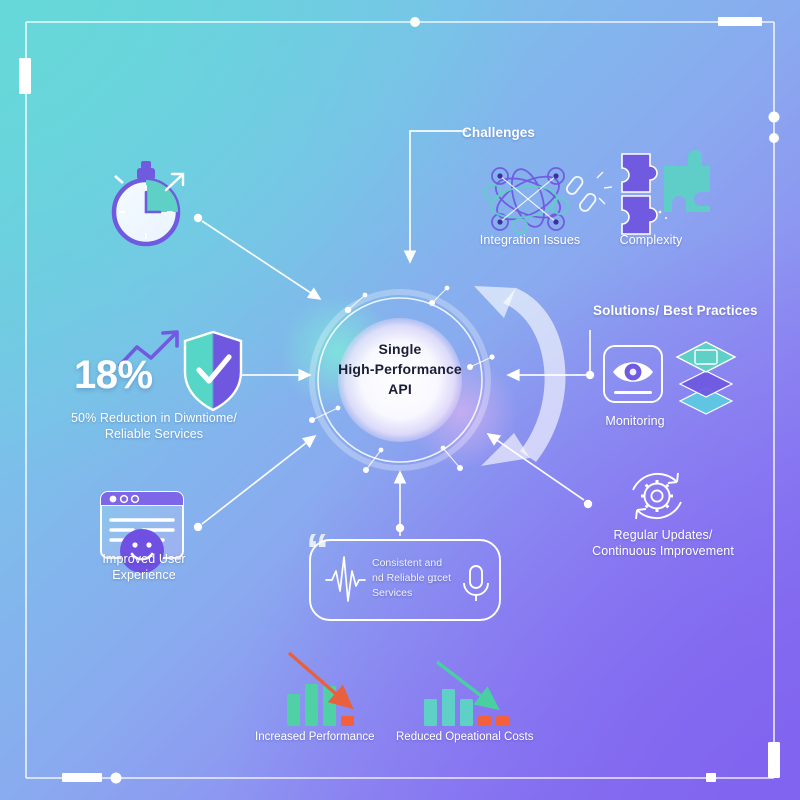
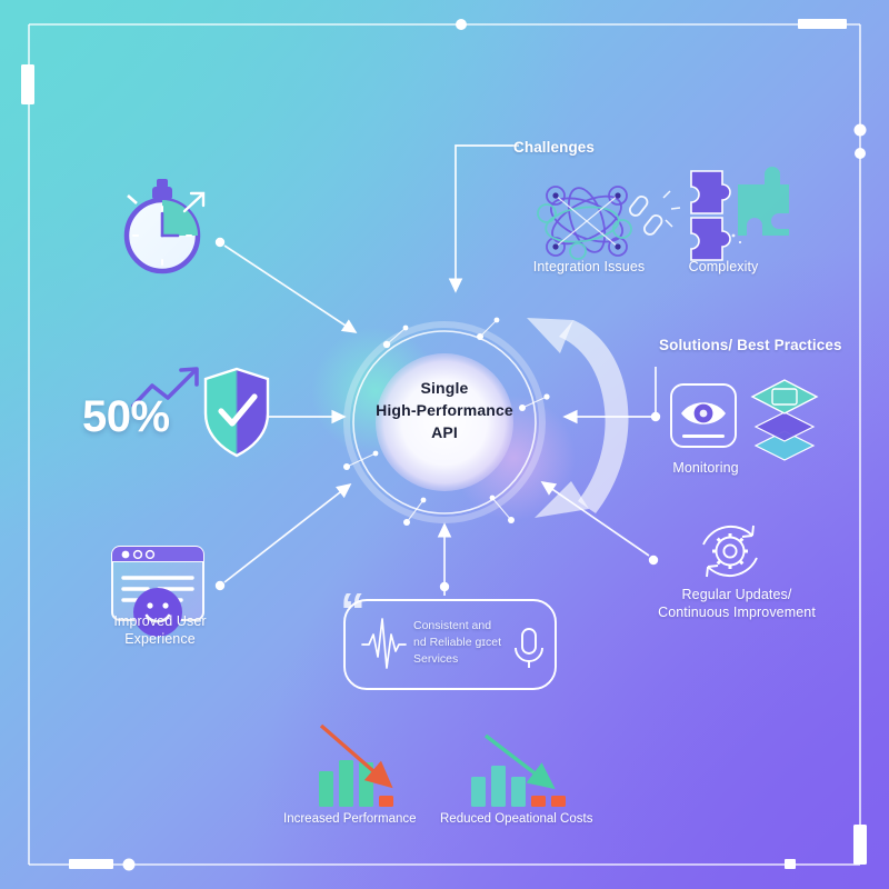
  Single
  High-Performance
  API
  Challenges
  Integration Issues
  Complexity
  Solutions/ Best Practices
  Monitoring
  Regular Updates/
  Continuous Improvement
- 18%
+ 50%
- 50% Reduction in Diwntiome/
- Reliable Services
  Improved User
  Experience
  Consistent and
  nd Reliable ɡɪcet
  Services
  “
  Increased Performance
  Reduced Opeational Costs
